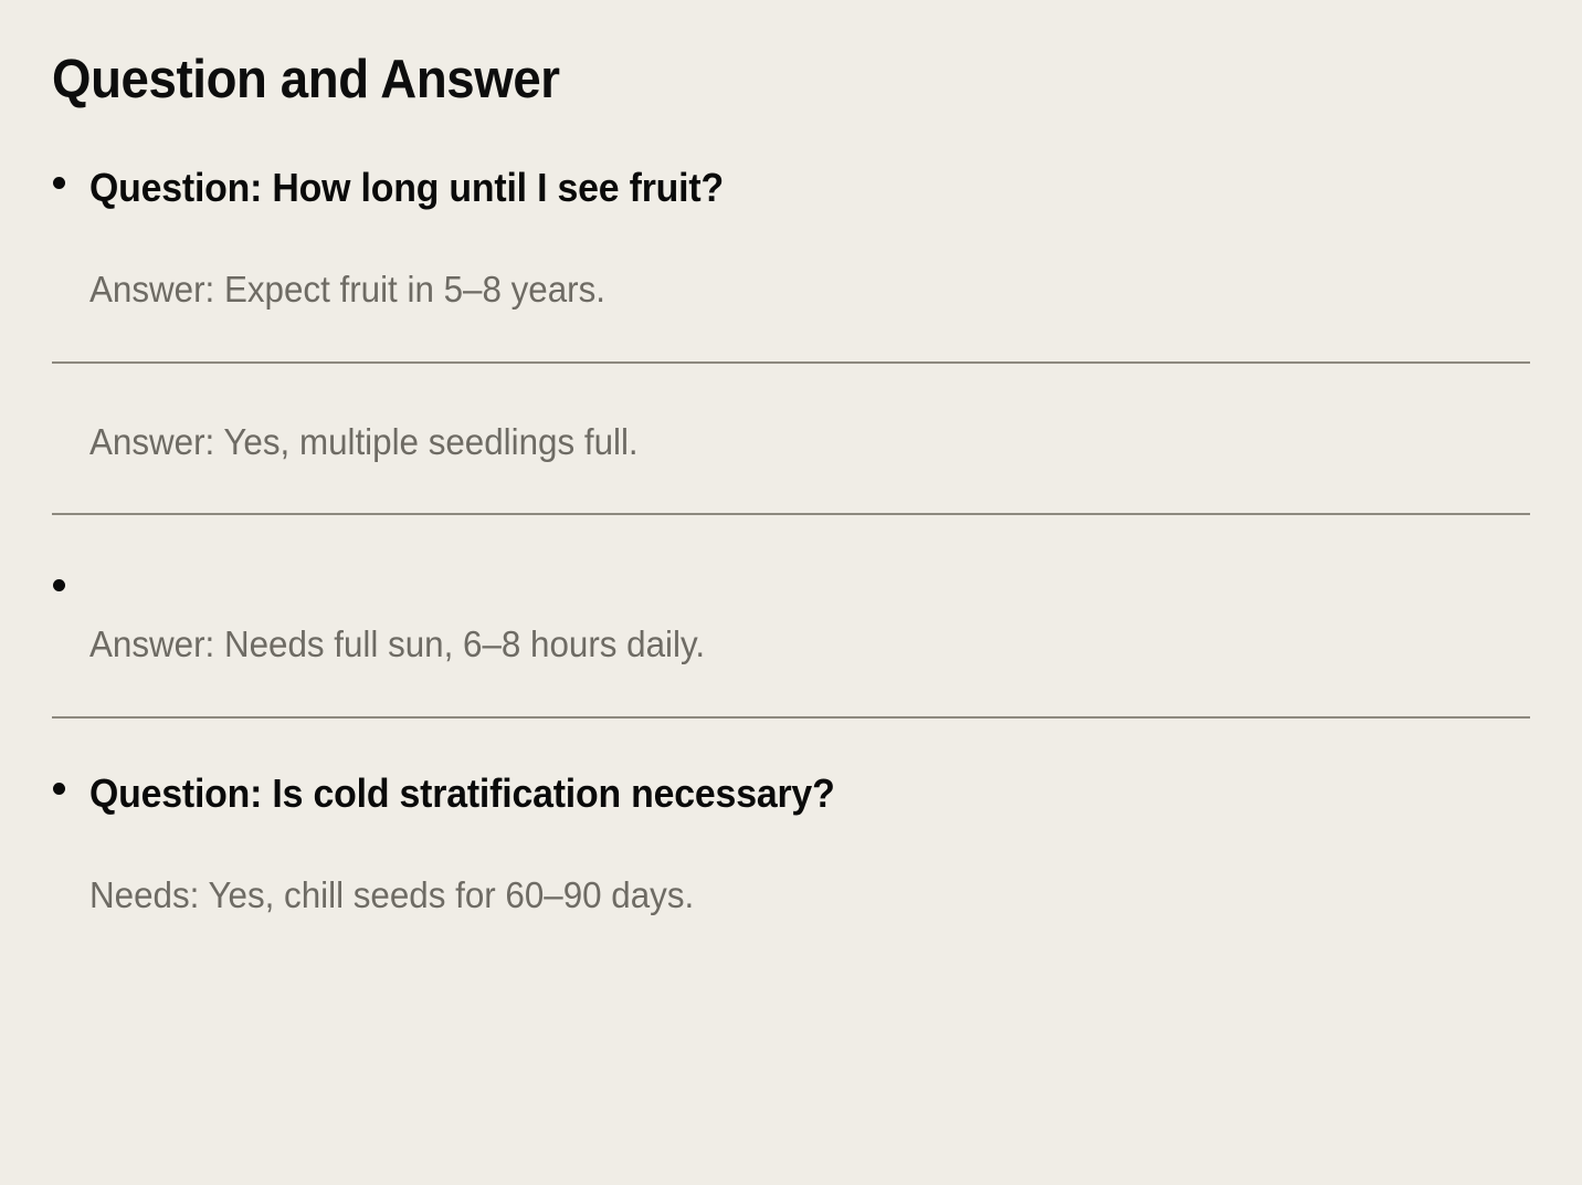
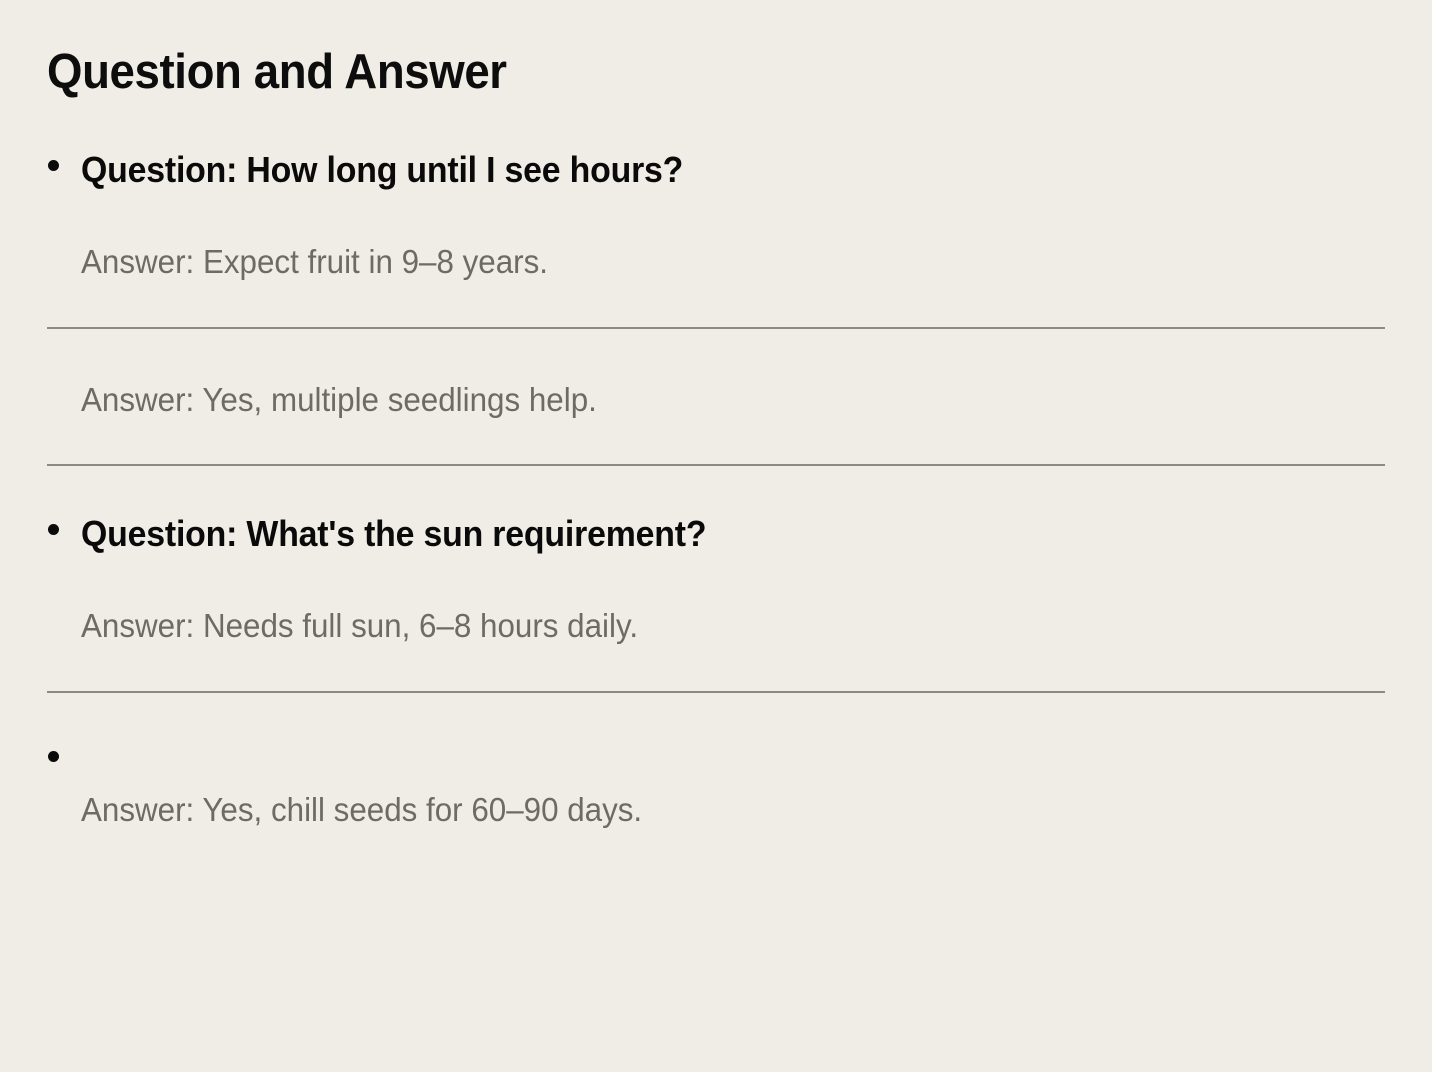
  Question and Answer
- Question: How long until I see fruit?
+ Question: How long until I see hours?
- Answer: Expect fruit in 5–8 years.
+ Answer: Expect fruit in 9–8 years.
- Answer: Yes, multiple seedlings full.
+ Answer: Yes, multiple seedlings help.
+ Question: What's the sun requirement?
  Answer: Needs full sun, 6–8 hours daily.
- Question: Is cold stratification necessary?
- Needs: Yes, chill seeds for 60–90 days.
+ Answer: Yes, chill seeds for 60–90 days.
